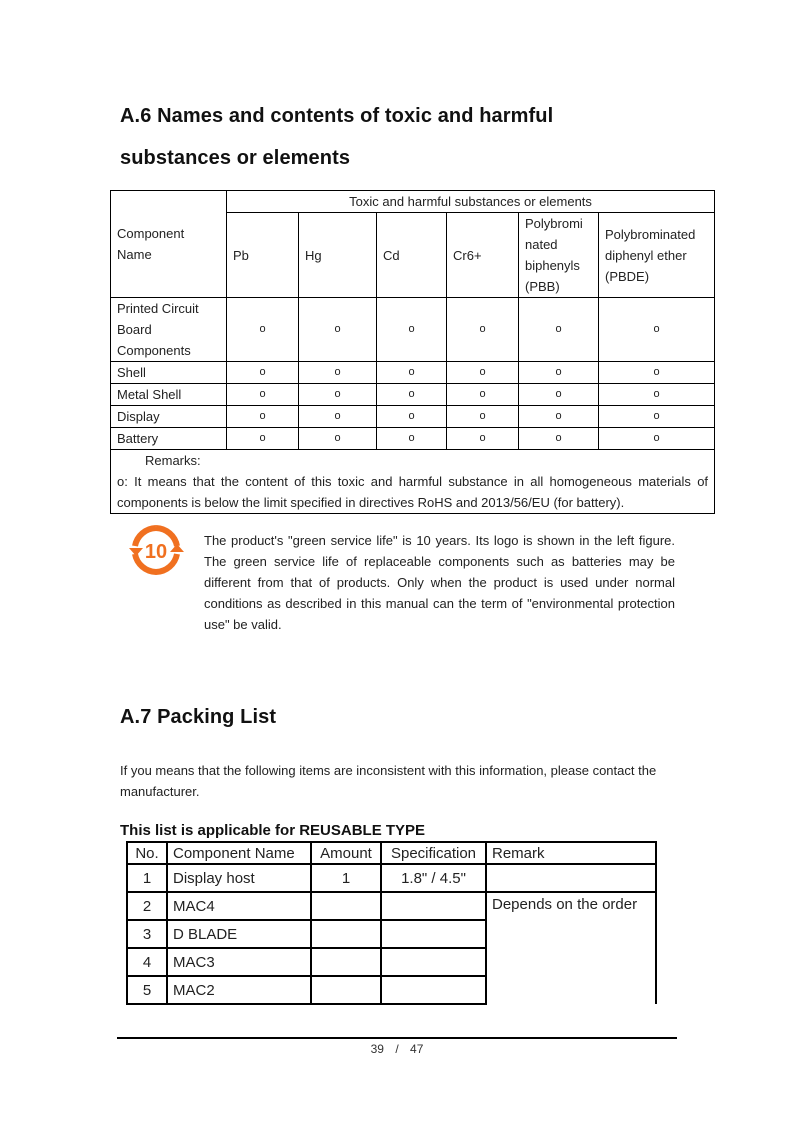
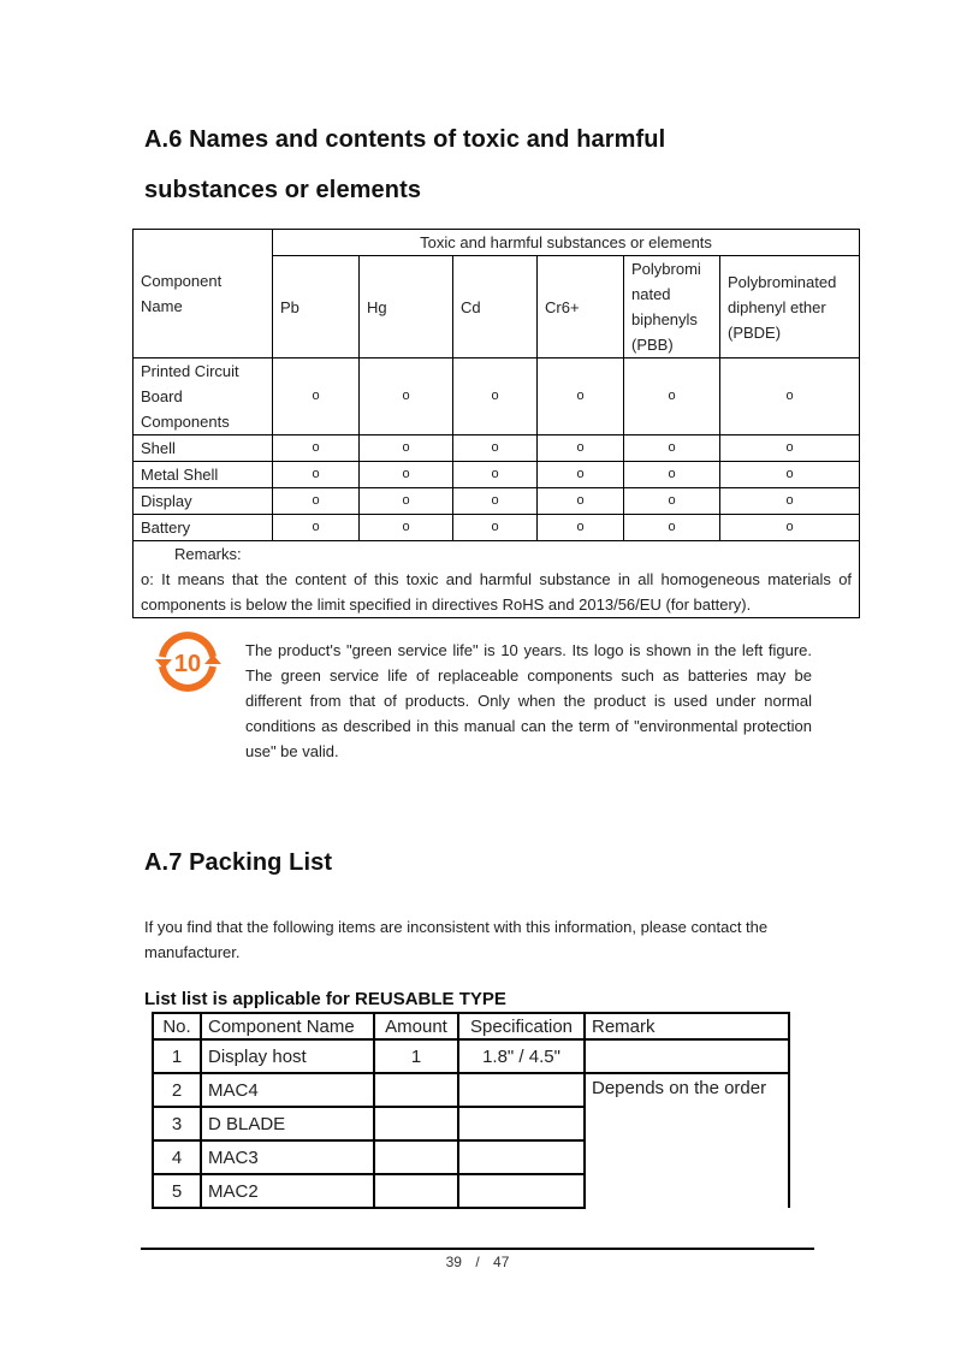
  A.6 Names and contents of toxic and harmful
  substances or elements
  Component Name	Toxic and harmful substances or elements
  Pb	Hg	Cd	Cr6+	Polybromi nated biphenyls (PBB)	Polybrominated diphenyl ether (PBDE)
  Printed Circuit Board Components	o	o	o	o	o	o
  Shell	o	o	o	o	o	o
  Metal Shell	o	o	o	o	o	o
  Display	o	o	o	o	o	o
  Battery	o	o	o	o	o	o
  Remarks: o: It means that the content of this toxic and harmful substance in all homogeneous materials of components is below the limit specified in directives RoHS and 2013/56/EU (for battery).
  10
  The product's "green service life" is 10 years. Its logo is shown in the left figure. The green service life of replaceable components such as batteries may be different from that of products. Only when the product is used under normal conditions as described in this manual can the term of "environmental protection use" be valid.
  A.7 Packing List
- If you means that the following items are inconsistent with this information, please contact the manufacturer.
+ If you find that the following items are inconsistent with this information, please contact the manufacturer.
- This list is applicable for REUSABLE TYPE
+ List list is applicable for REUSABLE TYPE
  No.	Component Name	Amount	Specification	Remark
  1	Display host	1	1.8" / 4.5"
  2	MAC4			Depends on the order
  3	D BLADE
  4	MAC3
  5	MAC2
  39 / 47
